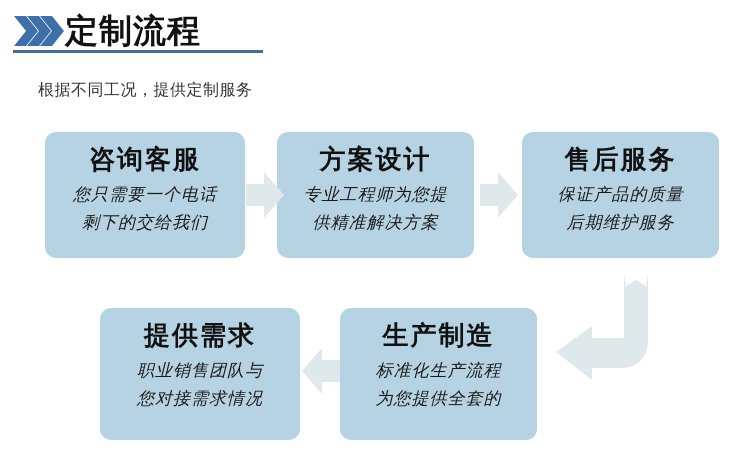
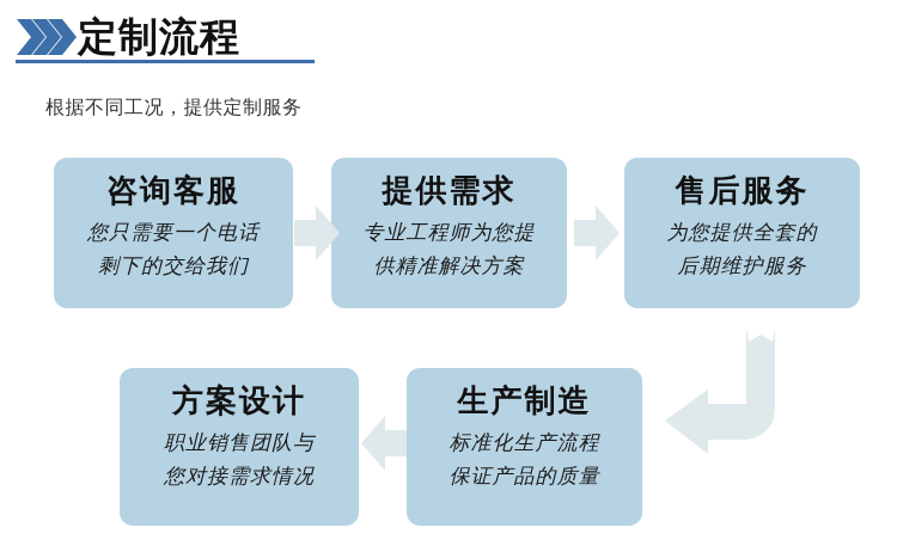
  定制流程
  根据不同工况，提供定制服务
  咨询客服
  您只需要一个电话
  剩下的交给我们
- 方案设计
+ 提供需求
  专业工程师为您提
  供精准解决方案
  售后服务
- 保证产品的质量
+ 为您提供全套的
  后期维护服务
- 提供需求
+ 方案设计
  职业销售团队与
  您对接需求情况
  生产制造
  标准化生产流程
- 为您提供全套的
+ 保证产品的质量
